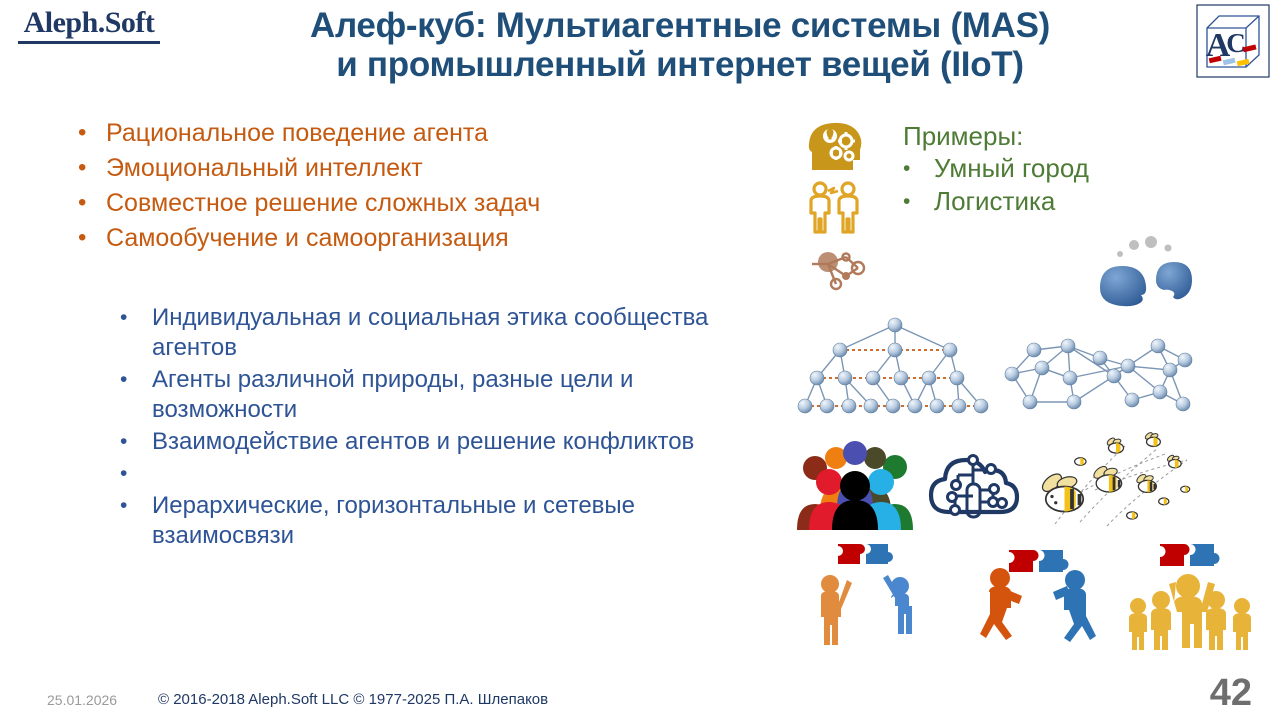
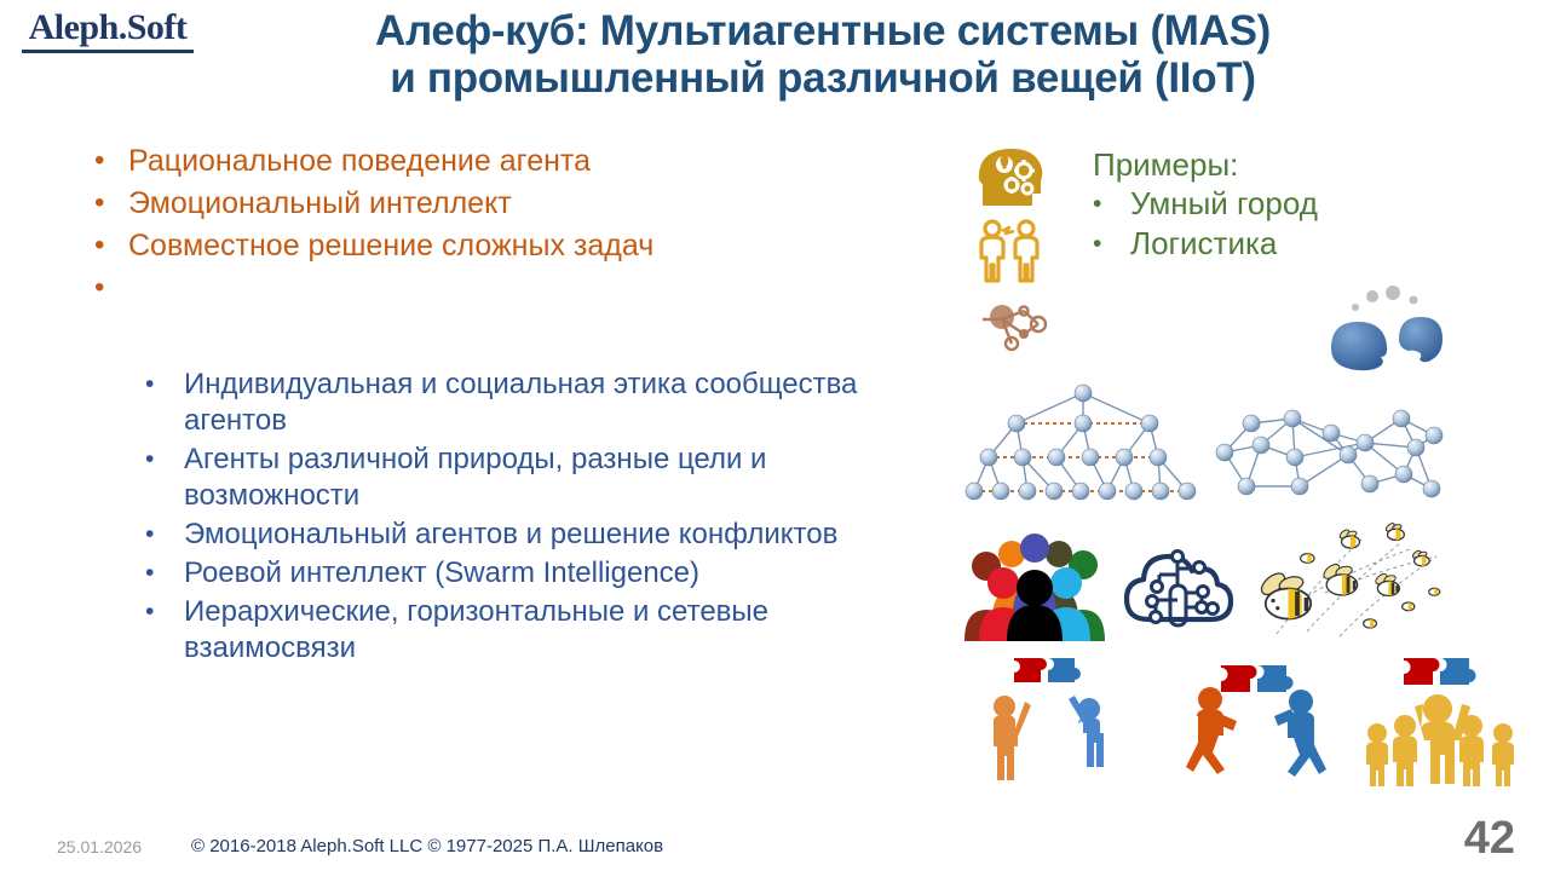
  Aleph.Soft
  Алеф-куб: Мультиагентные системы (MAS)
- и промышленный интернет вещей (IIoT)
+ и промышленный различной вещей (IIoT)
- A
- C
  •
  Рациональное поведение агента
  •
  Эмоциональный интеллект
  •
  Совместное решение сложных задач
  •
- Самообучение и самоорганизация
  •
  Индивидуальная и социальная этика сообщества агентов
  •
  Агенты различной природы, разные цели и возможности
  •
- Взаимодействие агентов и решение конфликтов
+ Эмоциональный агентов и решение конфликтов
  •
+ Роевой интеллект (Swarm Intelligence)
  •
  Иерархические, горизонтальные и сетевые взаимосвязи
  Примеры:
  •
  Умный город
  •
  Логистика
  25.01.2026
  © 2016-2018 Aleph.Soft LLC © 1977-2025 П.А. Шлепаков
  42
